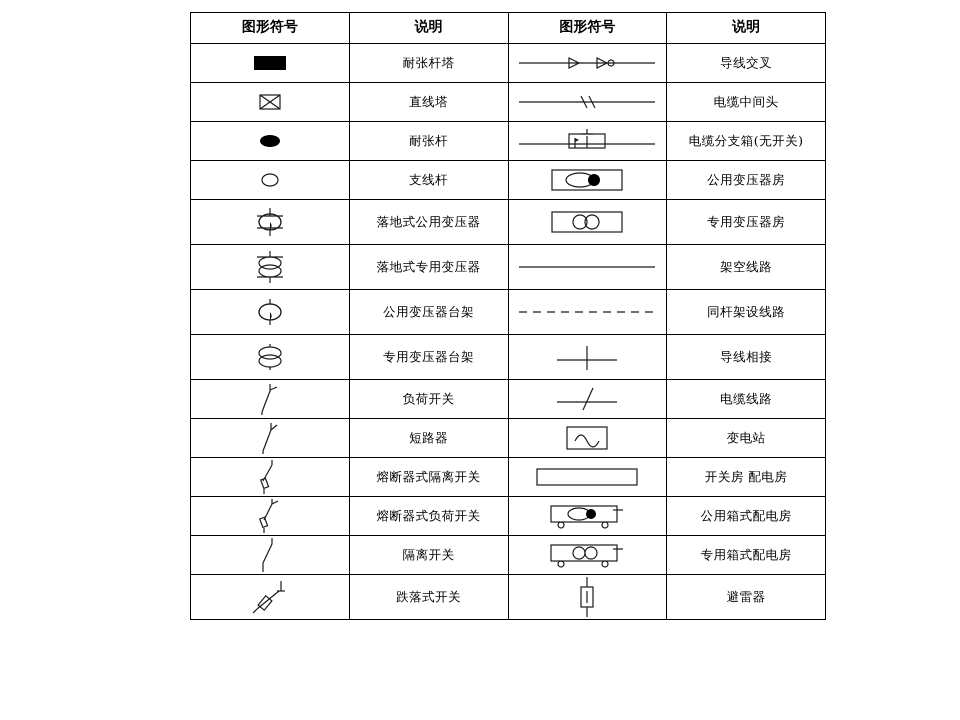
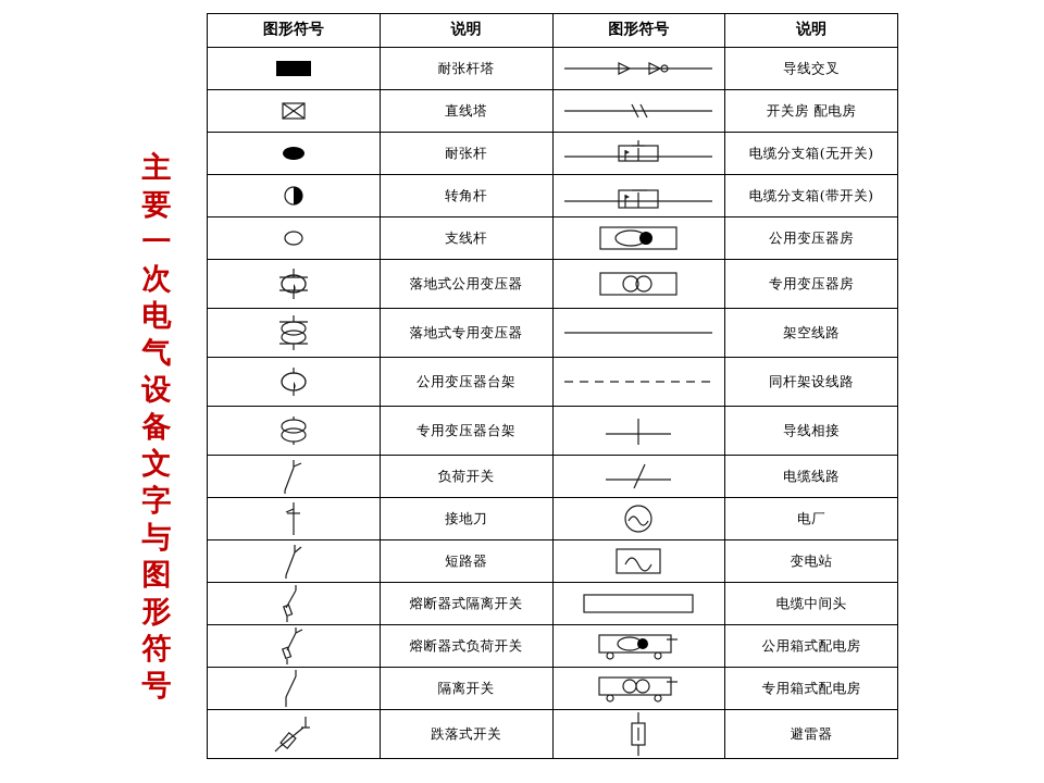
+ 主
+ 要
+ 一
+ 次
+ 电
+ 气
+ 设
+ 备
+ 文
+ 字
+ 与
+ 图
+ 形
+ 符
+ 号
  图形符号	说明	图形符号	说明
  	耐张杆塔		导线交叉
- 	直线塔		电缆中间头
+ 	直线塔		开关房 配电房
  	耐张杆		电缆分支箱(无开关)
+ 	转角杆		电缆分支箱(带开关)
  	支线杆		公用变压器房
  	落地式公用变压器		专用变压器房
  	落地式专用变压器		架空线路
  	公用变压器台架		同杆架设线路
  	专用变压器台架		导线相接
  	负荷开关		电缆线路
+ 	接地刀		电厂
  	短路器		变电站
- 	熔断器式隔离开关		开关房 配电房
+ 	熔断器式隔离开关		电缆中间头
  	熔断器式负荷开关		公用箱式配电房
  	隔离开关		专用箱式配电房
  	跌落式开关		避雷器
